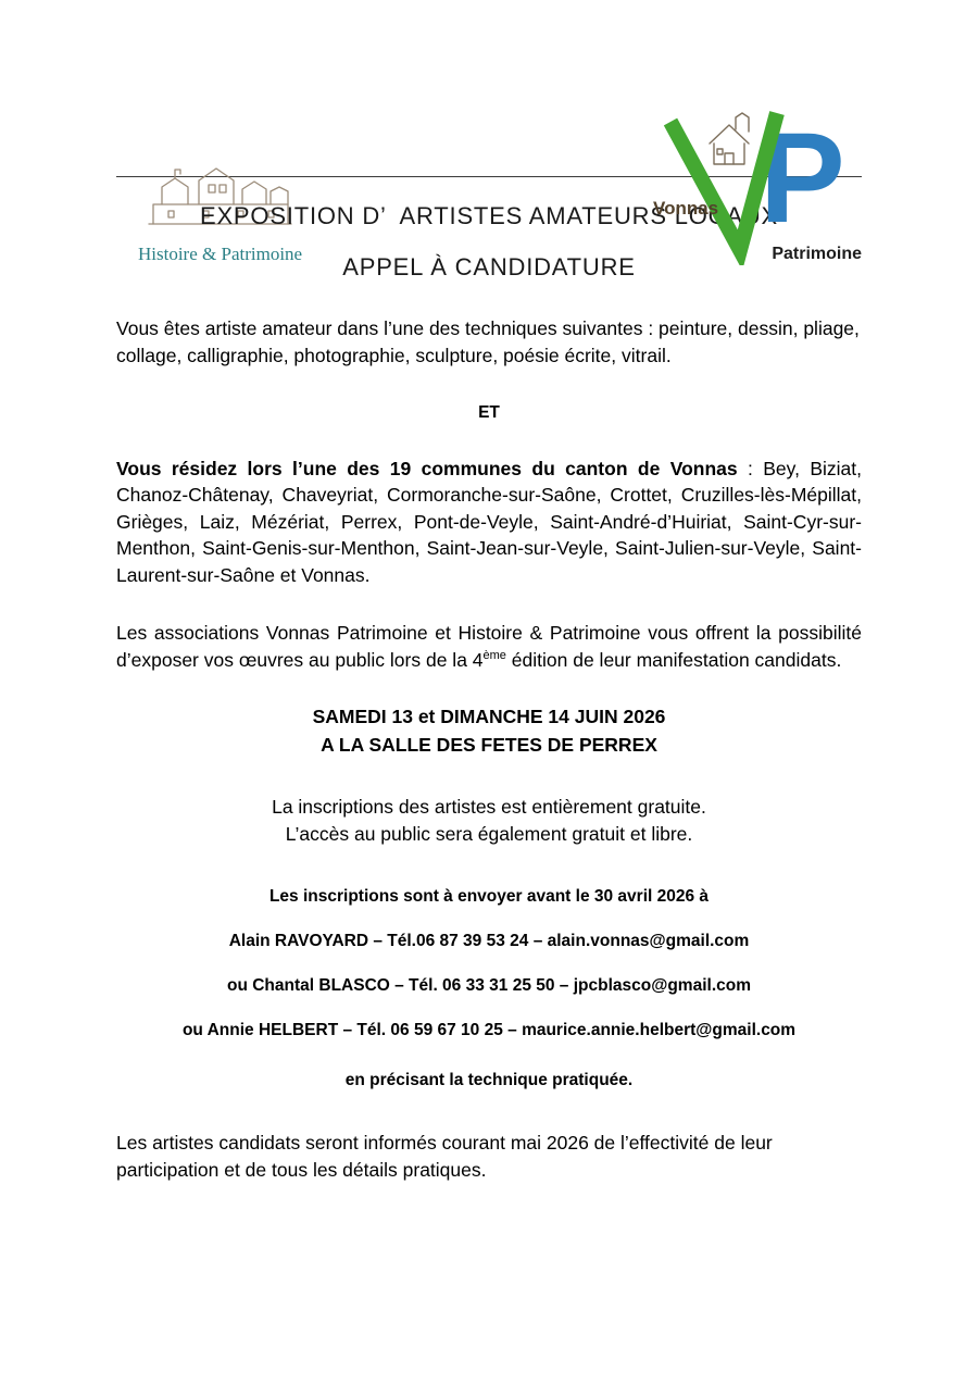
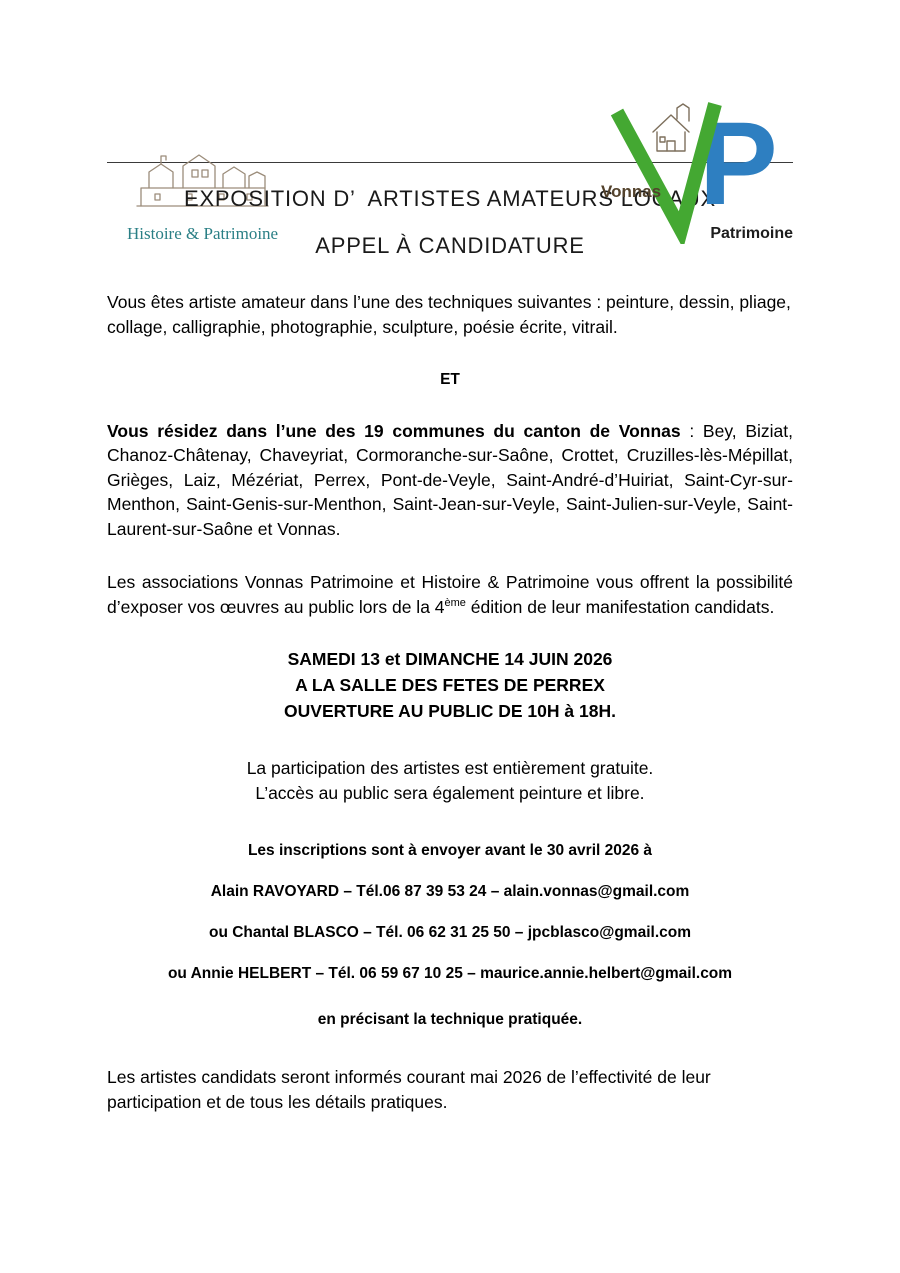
  Histoire & Patrimoine
  P
  Vonnas
  Patrimoine
  EXPOSITION D’ ARTISTES AMATEURS LOAX
  APPEL À CANDIDATURE
  Vous êtes artiste amateur dans l’une des techniques suivantes : peinture, dessin, pliage, collage, calligraphie, photographie, sculpture, poésie écrite, vitrail.
  ET
- Vous résidez lors l’une des 19 communes du canton de Vonnas : Bey, Biziat, Chanoz-Châtenay, Chaveyriat, Cormoranche-sur-Saône, Crottet, Cruzilles-lès-Mépillat, Grièges, Laiz, Mézériat, Perrex, Pont-de-Veyle, Saint-André-d’Huiriat, Saint-Cyr-sur-Menthon, Saint-Genis-sur-Menthon, Saint-Jean-sur-Veyle, Saint-Julien-sur-Veyle, Saint-Laurent-sur-Saône et Vonnas.
+ Vous résidez dans l’une des 19 communes du canton de Vonnas : Bey, Biziat, Chanoz-Châtenay, Chaveyriat, Cormoranche-sur-Saône, Crottet, Cruzilles-lès-Mépillat, Grièges, Laiz, Mézériat, Perrex, Pont-de-Veyle, Saint-André-d’Huiriat, Saint-Cyr-sur-Menthon, Saint-Genis-sur-Menthon, Saint-Jean-sur-Veyle, Saint-Julien-sur-Veyle, Saint-Laurent-sur-Saône et Vonnas.
  Les associations Vonnas Patrimoine et Histoire & Patrimoine vous offrent la possibilité d’exposer vos œuvres au public lors de la 4ème édition de leur manifestation candidats.
  SAMEDI 13 et DIMANCHE 14 JUIN 2026
  A LA SALLE DES FETES DE PERREX
+ OUVERTURE AU PUBLIC DE 10H à 18H.
- La inscriptions des artistes est entièrement gratuite.
+ La participation des artistes est entièrement gratuite.
- L’accès au public sera également gratuit et libre.
+ L’accès au public sera également peinture et libre.
  Les inscriptions sont à envoyer avant le 30 avril 2026 à
  Alain RAVOYARD – Tél.06 87 39 53 24 – alain.vonnas@gmail.com
- ou Chantal BLASCO – Tél. 06 33 31 25 50 – jpcblasco@gmail.com
+ ou Chantal BLASCO – Tél. 06 62 31 25 50 – jpcblasco@gmail.com
  ou Annie HELBERT – Tél. 06 59 67 10 25 – maurice.annie.helbert@gmail.com
  en précisant la technique pratiquée.
  Les artistes candidats seront informés courant mai 2026 de l’effectivité de leur participation et de tous les détails pratiques.
